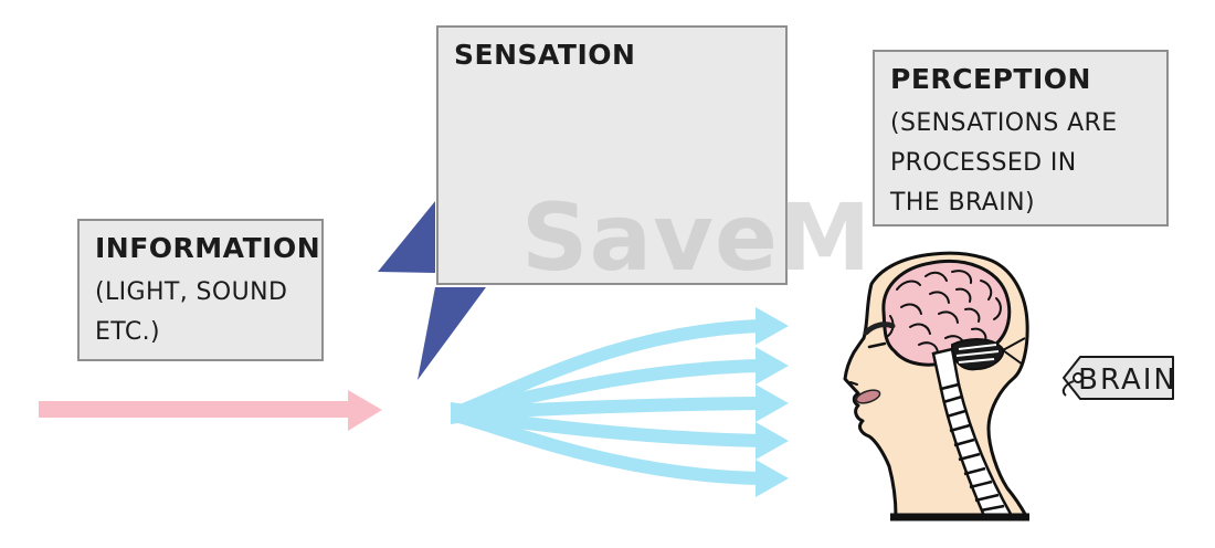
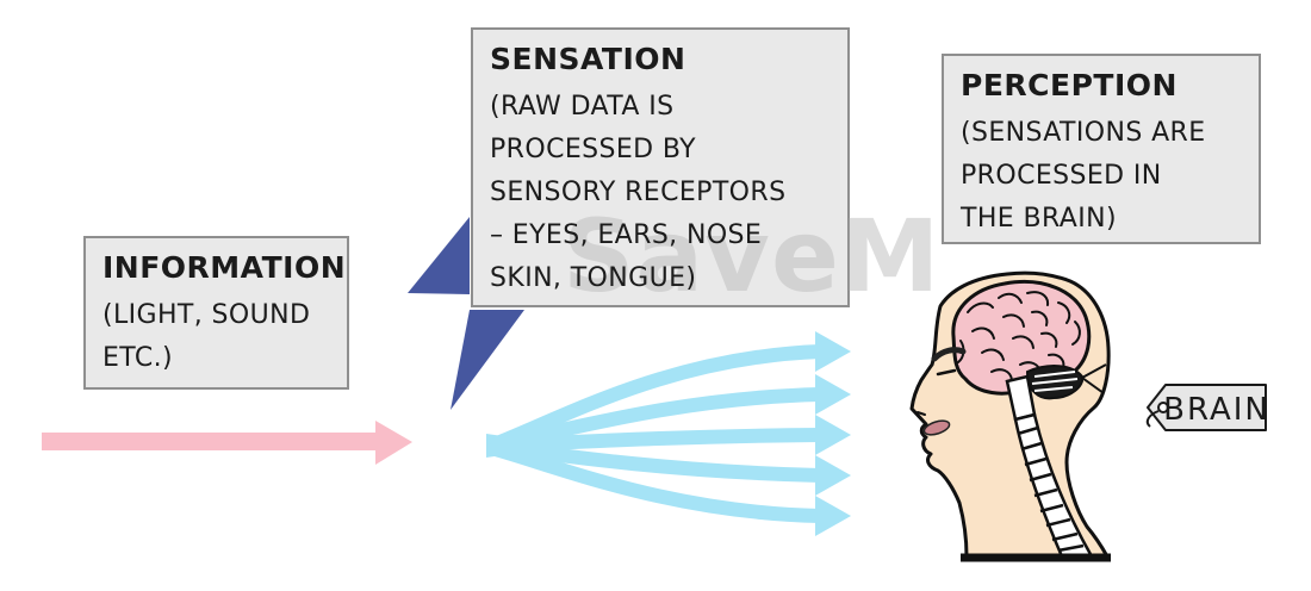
  INFORMATION
  (LIGHT, SOUND
  ETC.)
  SENSATION
+ (RAW DATA IS
+ PROCESSED BY
+ SENSORY RECEPTORS
+ – EYES, EARS, NOSE
+ SKIN, TONGUE)
  PERCEPTION
  (SENSATIONS ARE
  PROCESSED IN
  THE BRAIN)
  SaveM
  BRAIN
